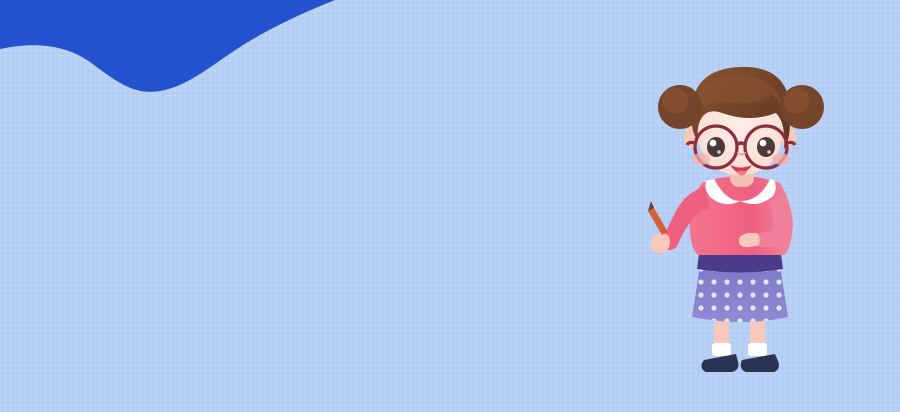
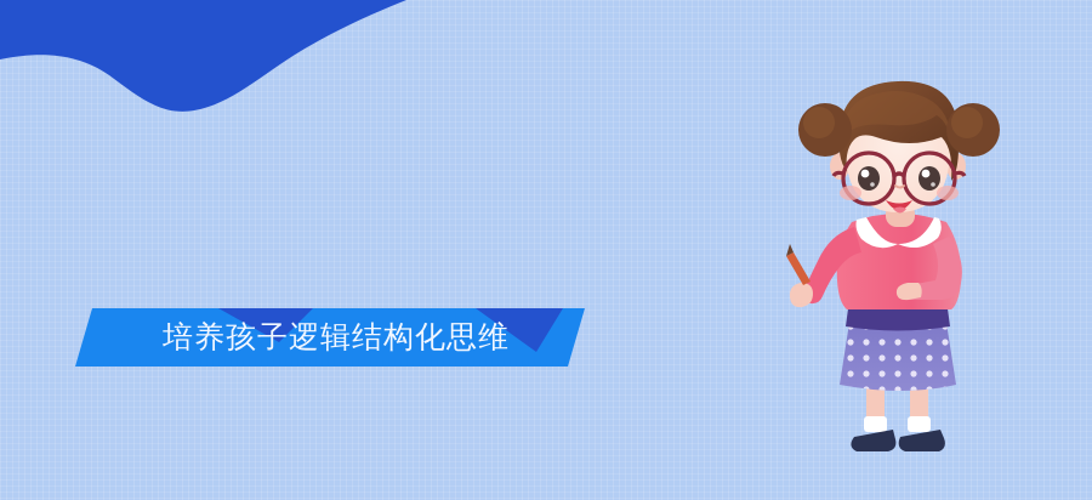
+ 培养孩子逻辑结构化思维
